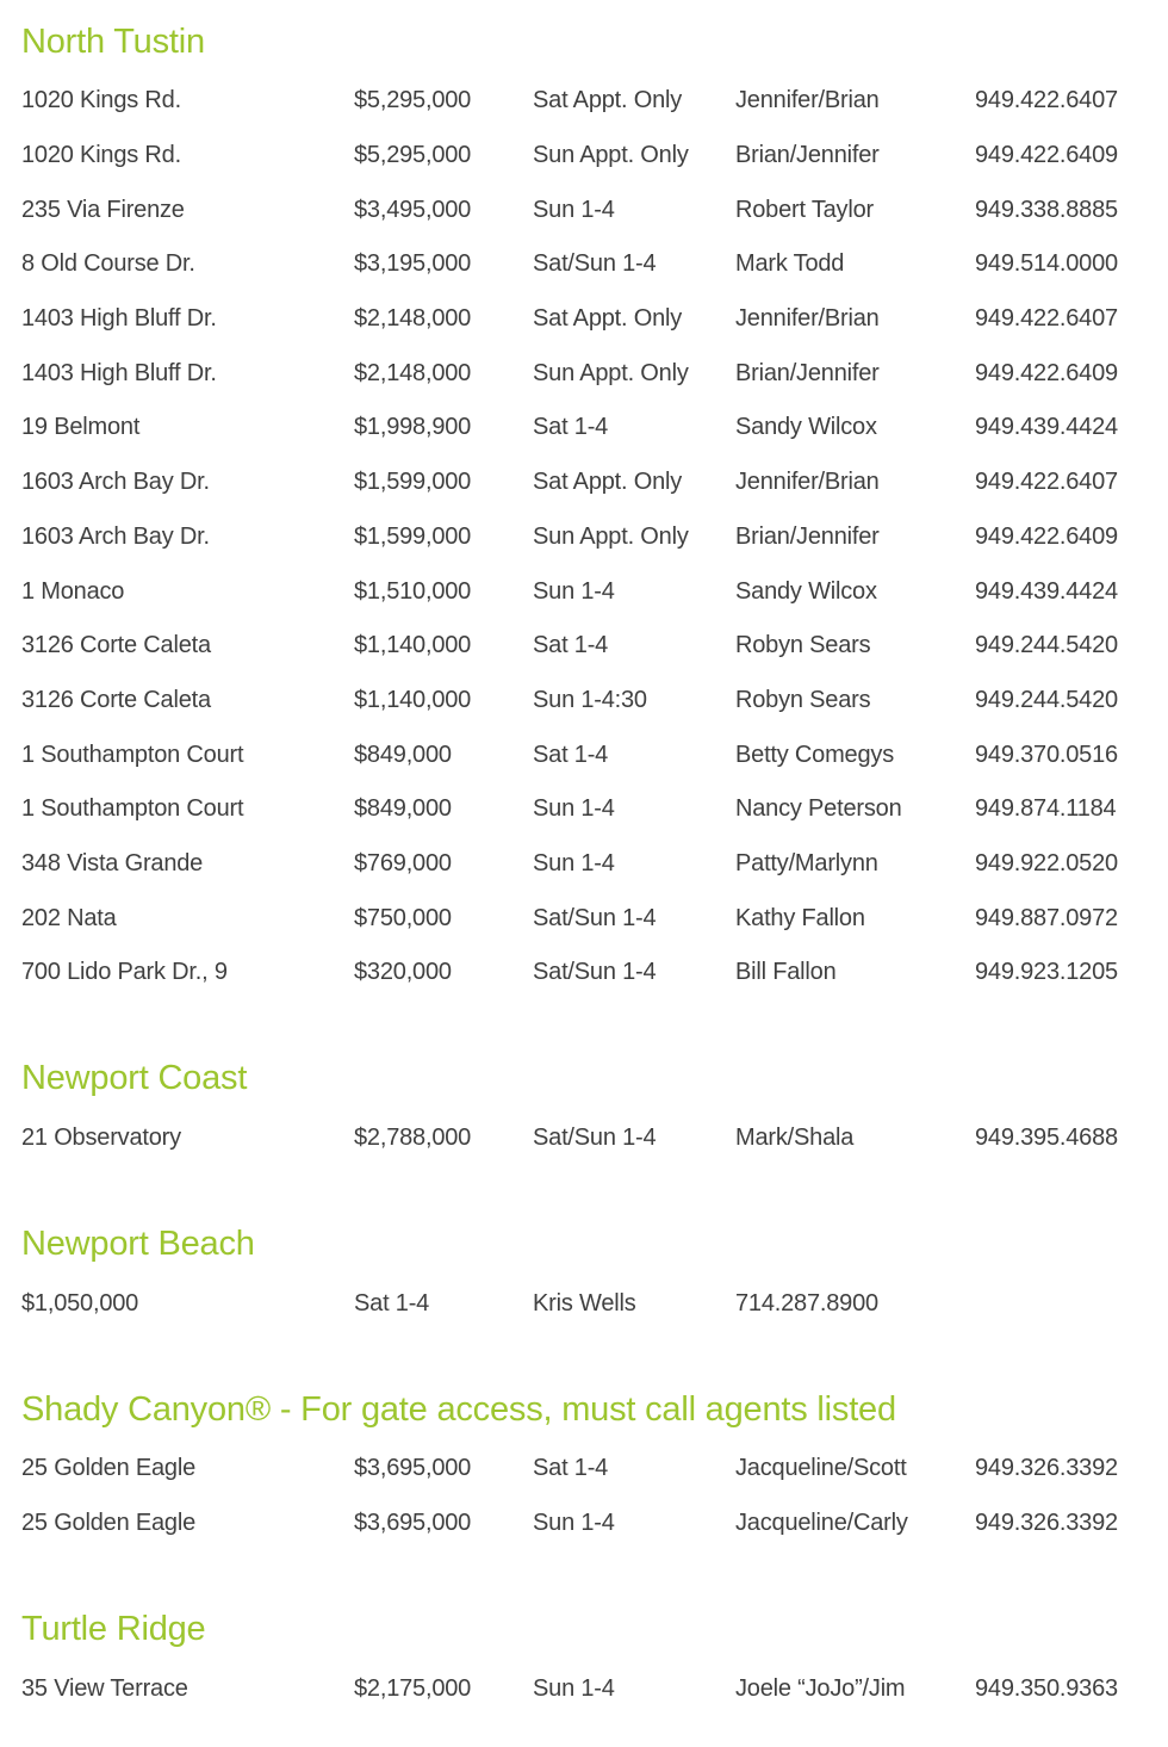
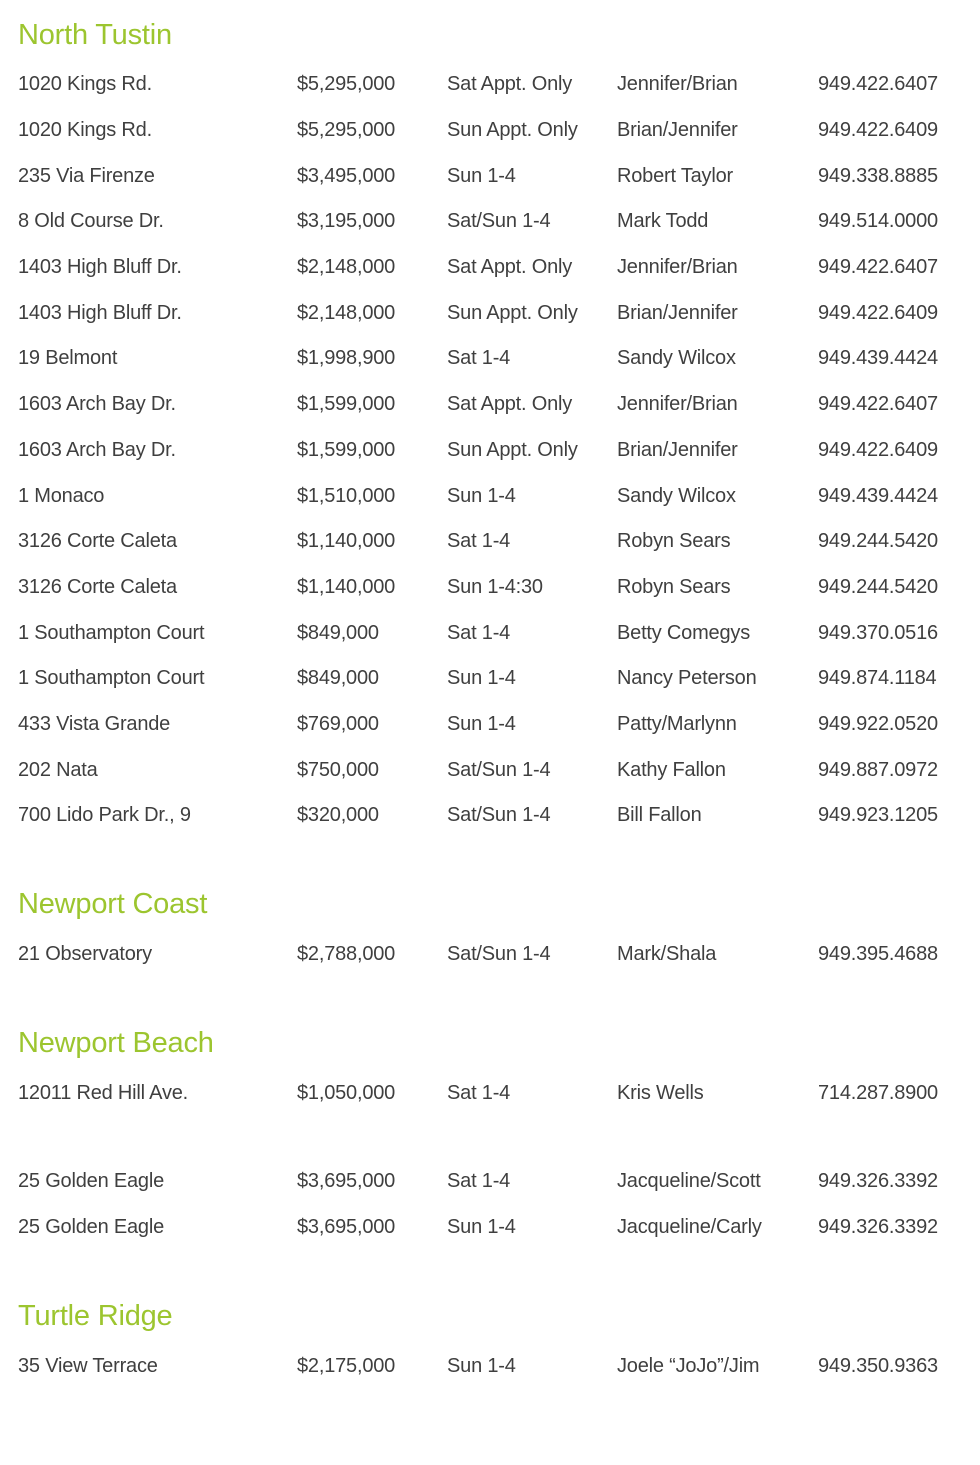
  North Tustin
  1020 Kings Rd.
  $5,295,000
  Sat Appt. Only
  Jennifer/Brian
  949.422.6407
  1020 Kings Rd.
  $5,295,000
  Sun Appt. Only
  Brian/Jennifer
  949.422.6409
  235 Via Firenze
  $3,495,000
  Sun 1-4
  Robert Taylor
  949.338.8885
  8 Old Course Dr.
  $3,195,000
  Sat/Sun 1-4
  Mark Todd
  949.514.0000
  1403 High Bluff Dr.
  $2,148,000
  Sat Appt. Only
  Jennifer/Brian
  949.422.6407
  1403 High Bluff Dr.
  $2,148,000
  Sun Appt. Only
  Brian/Jennifer
  949.422.6409
  19 Belmont
  $1,998,900
  Sat 1-4
  Sandy Wilcox
  949.439.4424
  1603 Arch Bay Dr.
  $1,599,000
  Sat Appt. Only
  Jennifer/Brian
  949.422.6407
  1603 Arch Bay Dr.
  $1,599,000
  Sun Appt. Only
  Brian/Jennifer
  949.422.6409
  1 Monaco
  $1,510,000
  Sun 1-4
  Sandy Wilcox
  949.439.4424
  3126 Corte Caleta
  $1,140,000
  Sat 1-4
  Robyn Sears
  949.244.5420
  3126 Corte Caleta
  $1,140,000
  Sun 1-4:30
  Robyn Sears
  949.244.5420
  1 Southampton Court
  $849,000
  Sat 1-4
  Betty Comegys
  949.370.0516
  1 Southampton Court
  $849,000
  Sun 1-4
  Nancy Peterson
  949.874.1184
- 348 Vista Grande
+ 433 Vista Grande
  $769,000
  Sun 1-4
  Patty/Marlynn
  949.922.0520
  202 Nata
  $750,000
  Sat/Sun 1-4
  Kathy Fallon
  949.887.0972
  700 Lido Park Dr., 9
  $320,000
  Sat/Sun 1-4
  Bill Fallon
  949.923.1205
  Newport Coast
  21 Observatory
  $2,788,000
  Sat/Sun 1-4
  Mark/Shala
  949.395.4688
  Newport Beach
+ 12011 Red Hill Ave.
  $1,050,000
  Sat 1-4
  Kris Wells
  714.287.8900
- Shady Canyon® - For gate access, must call agents listed
  25 Golden Eagle
  $3,695,000
  Sat 1-4
  Jacqueline/Scott
  949.326.3392
  25 Golden Eagle
  $3,695,000
  Sun 1-4
  Jacqueline/Carly
  949.326.3392
  Turtle Ridge
  35 View Terrace
  $2,175,000
  Sun 1-4
  Joele “JoJo”/Jim
  949.350.9363
